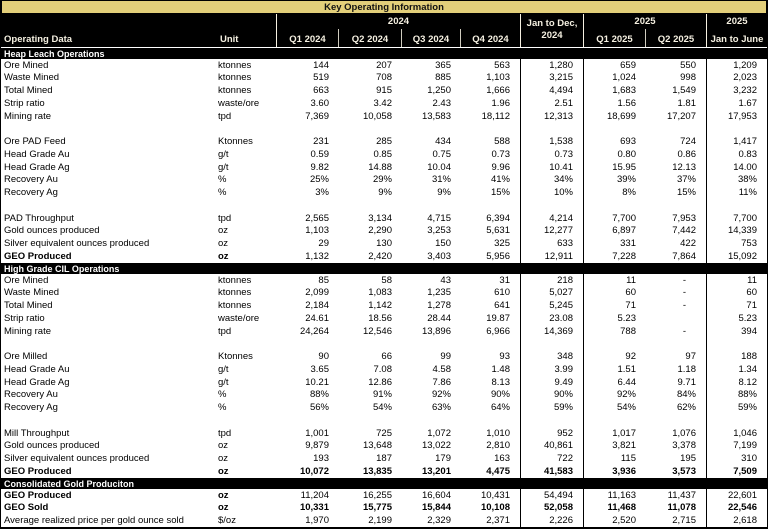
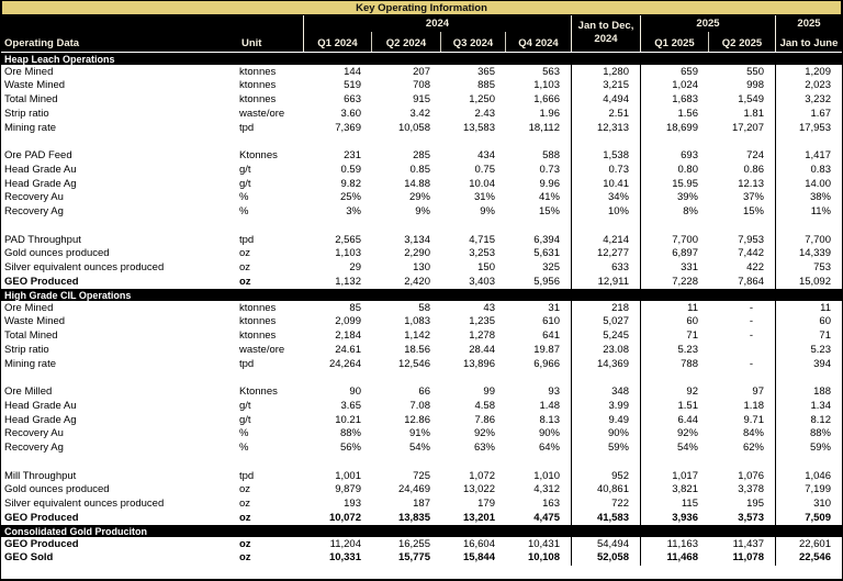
  Key Operating Information
  2024
  Jan to Dec,
  2024
  2025
  2025
  Operating Data
  Unit
  Q1 2024
  Q2 2024
  Q3 2024
  Q4 2024
  Q1 2025
  Q2 2025
  Jan to June
  Heap Leach Operations
  Ore Mined
  ktonnes
  144
  207
  365
  563
  1,280
  659
  550
  1,209
  Waste Mined
  ktonnes
  519
  708
  885
  1,103
  3,215
  1,024
  998
  2,023
  Total Mined
  ktonnes
  663
  915
  1,250
  1,666
  4,494
  1,683
  1,549
  3,232
  Strip ratio
  waste/ore
  3.60
  3.42
  2.43
  1.96
  2.51
  1.56
  1.81
  1.67
  Mining rate
  tpd
  7,369
  10,058
  13,583
  18,112
  12,313
  18,699
  17,207
  17,953
  Ore PAD Feed
  Ktonnes
  231
  285
  434
  588
  1,538
  693
  724
  1,417
  Head Grade Au
  g/t
  0.59
  0.85
  0.75
  0.73
  0.73
  0.80
  0.86
  0.83
  Head Grade Ag
  g/t
  9.82
  14.88
  10.04
  9.96
  10.41
  15.95
  12.13
  14.00
  Recovery Au
  %
  25%
  29%
  31%
  41%
  34%
  39%
  37%
  38%
  Recovery Ag
  %
  3%
  9%
  9%
  15%
  10%
  8%
  15%
  11%
  PAD Throughput
  tpd
  2,565
  3,134
  4,715
  6,394
  4,214
  7,700
  7,953
  7,700
  Gold ounces produced
  oz
  1,103
  2,290
  3,253
  5,631
  12,277
  6,897
  7,442
  14,339
  Silver equivalent ounces produced
  oz
  29
  130
  150
  325
  633
  331
  422
  753
  GEO Produced
  oz
  1,132
  2,420
  3,403
  5,956
  12,911
  7,228
  7,864
  15,092
  High Grade CIL Operations
  Ore Mined
  ktonnes
  85
  58
  43
  31
  218
  11
  -
  11
  Waste Mined
  ktonnes
  2,099
  1,083
  1,235
  610
  5,027
  60
  -
  60
  Total Mined
  ktonnes
  2,184
  1,142
  1,278
  641
  5,245
  71
  -
  71
  Strip ratio
  waste/ore
  24.61
  18.56
  28.44
  19.87
  23.08
  5.23
  5.23
  Mining rate
  tpd
  24,264
  12,546
  13,896
  6,966
  14,369
  788
  -
  394
  Ore Milled
  Ktonnes
  90
  66
  99
  93
  348
  92
  97
  188
  Head Grade Au
  g/t
  3.65
  7.08
  4.58
  1.48
  3.99
  1.51
  1.18
  1.34
  Head Grade Ag
  g/t
  10.21
  12.86
  7.86
  8.13
  9.49
  6.44
  9.71
  8.12
  Recovery Au
  %
  88%
  91%
  92%
  90%
  90%
  92%
  84%
  88%
  Recovery Ag
  %
  56%
  54%
  63%
  64%
  59%
  54%
  62%
  59%
  Mill Throughput
  tpd
  1,001
  725
  1,072
  1,010
  952
  1,017
  1,076
  1,046
  Gold ounces produced
  oz
  9,879
- 13,648
+ 24,469
  13,022
- 2,810
+ 4,312
  40,861
  3,821
  3,378
  7,199
  Silver equivalent ounces produced
  oz
  193
  187
  179
  163
  722
  115
  195
  310
  GEO Produced
  oz
  10,072
  13,835
  13,201
  4,475
  41,583
  3,936
  3,573
  7,509
  Consolidated Gold Produciton
  GEO Produced
  oz
  11,204
  16,255
  16,604
  10,431
  54,494
  11,163
  11,437
  22,601
  GEO Sold
  oz
  10,331
  15,775
  15,844
  10,108
  52,058
  11,468
  11,078
  22,546
- Average realized price per gold ounce sold
- $/oz
- 1,970
- 2,199
- 2,329
- 2,371
- 2,226
- 2,520
- 2,715
- 2,618
